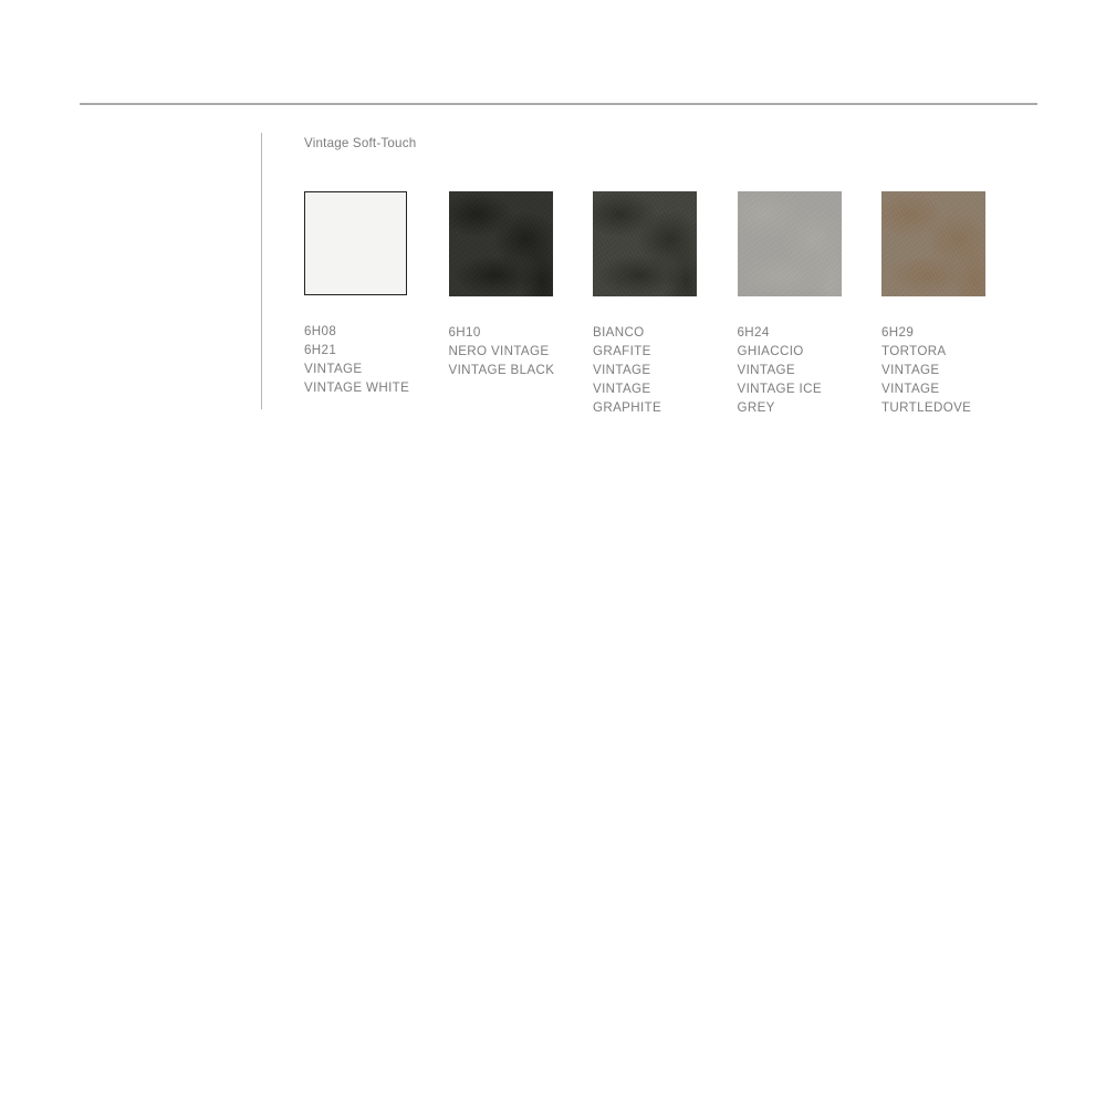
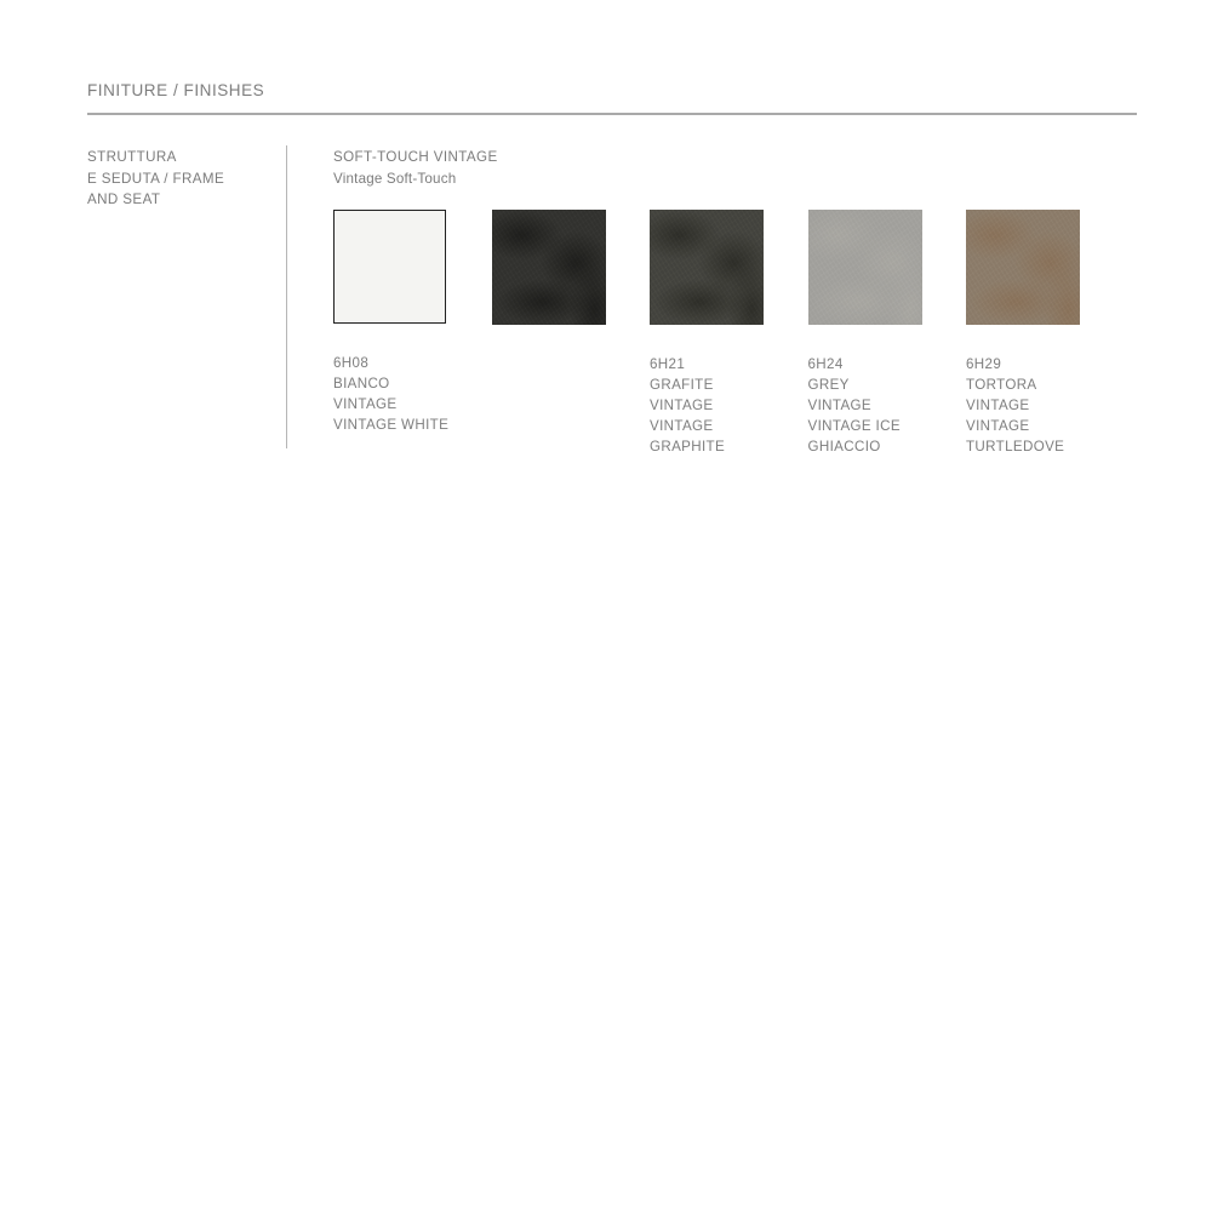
+ FINITURE / FINISHES
+ STRUTTURA
+ E SEDUTA / FRAME
+ AND SEAT
+ SOFT-TOUCH VINTAGE
  Vintage Soft-Touch
  6H08
- 6H21
+ BIANCO
  VINTAGE
  VINTAGE WHITE
- 6H10
- NERO VINTAGE
- VINTAGE BLACK
- BIANCO
+ 6H21
  GRAFITE
  VINTAGE
  VINTAGE
  GRAPHITE
  6H24
- GHIACCIO
+ GREY
  VINTAGE
  VINTAGE ICE
- GREY
+ GHIACCIO
  6H29
  TORTORA
  VINTAGE
  VINTAGE
  TURTLEDOVE
